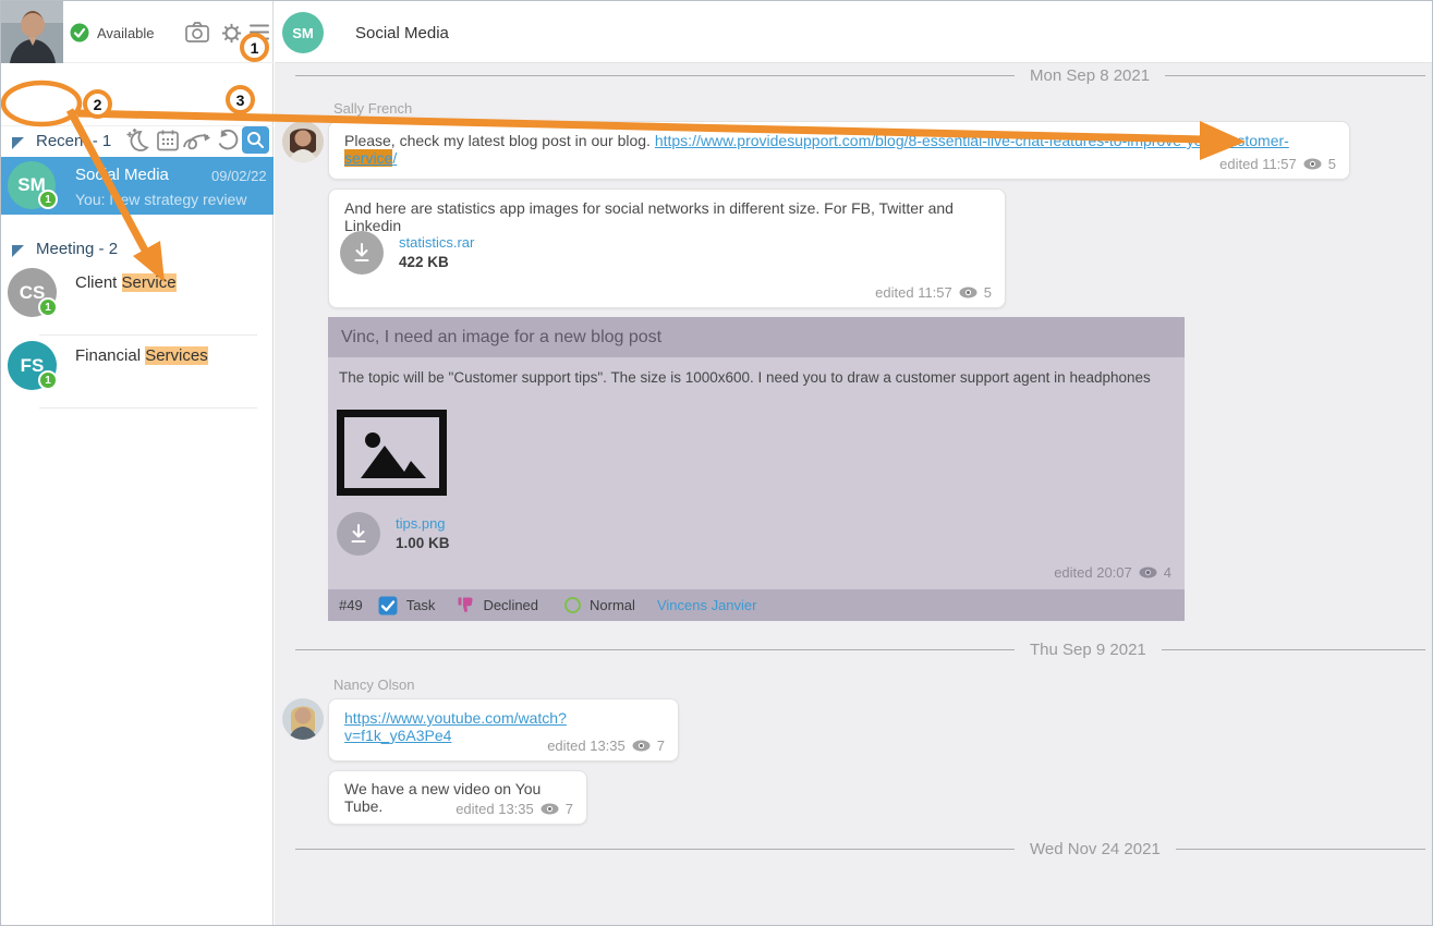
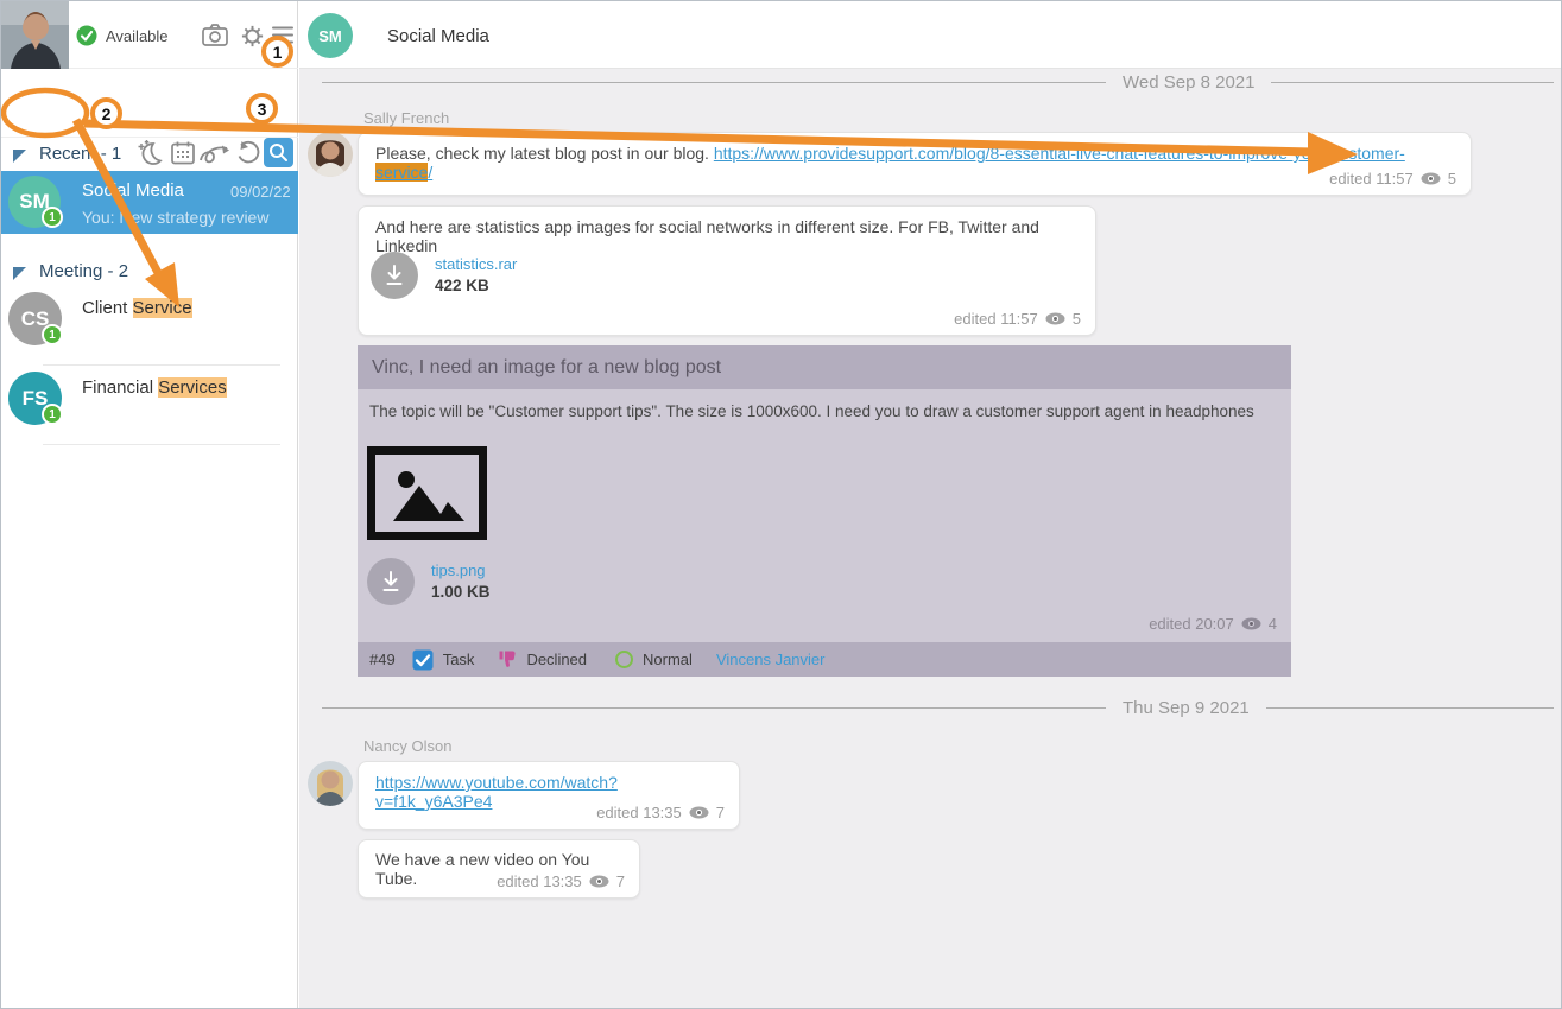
  Available
  Recen - 1
  SM
  1
  Socal Media
  09/02/22
  You:ew strategy review
  Meeting - 2
  CS
  1
  Client Service
  FS
  1
  Financial Services
  SM
  Social Media
- Mon Sep 8 2021
+ Wed Sep 8 2021
  Sally French
  Please, check my latest blog post in our blog. https://www.providesupport.com/blog/8-essential-live-chat-featurtomer-service/
  edited 11:57
  5
  And here are statistics app images for social networks in different size. For FB, Twitter and Linkedin
  statistics.rar
  422 KB
  edited 11:57
  5
  Vinc, I need an image for a new blog post
  The topic will be "Customer support tips". The size is 1000x600. I need you to draw a customer support agent in headphones
  tips.png
  1.00 KB
  edited 20:07
  4
  #49
  Task
  Declined
  Normal
  Vincens Janvier
  Thu Sep 9 2021
  Nancy Olson
  https://www.youtube.com/watch?v=f1k_y6A3Pe4
  edited 13:35
  7
  We have a new video on You Tube.
  edited 13:35
  7
- Wed Nov 24 2021
  1
  2
  3
